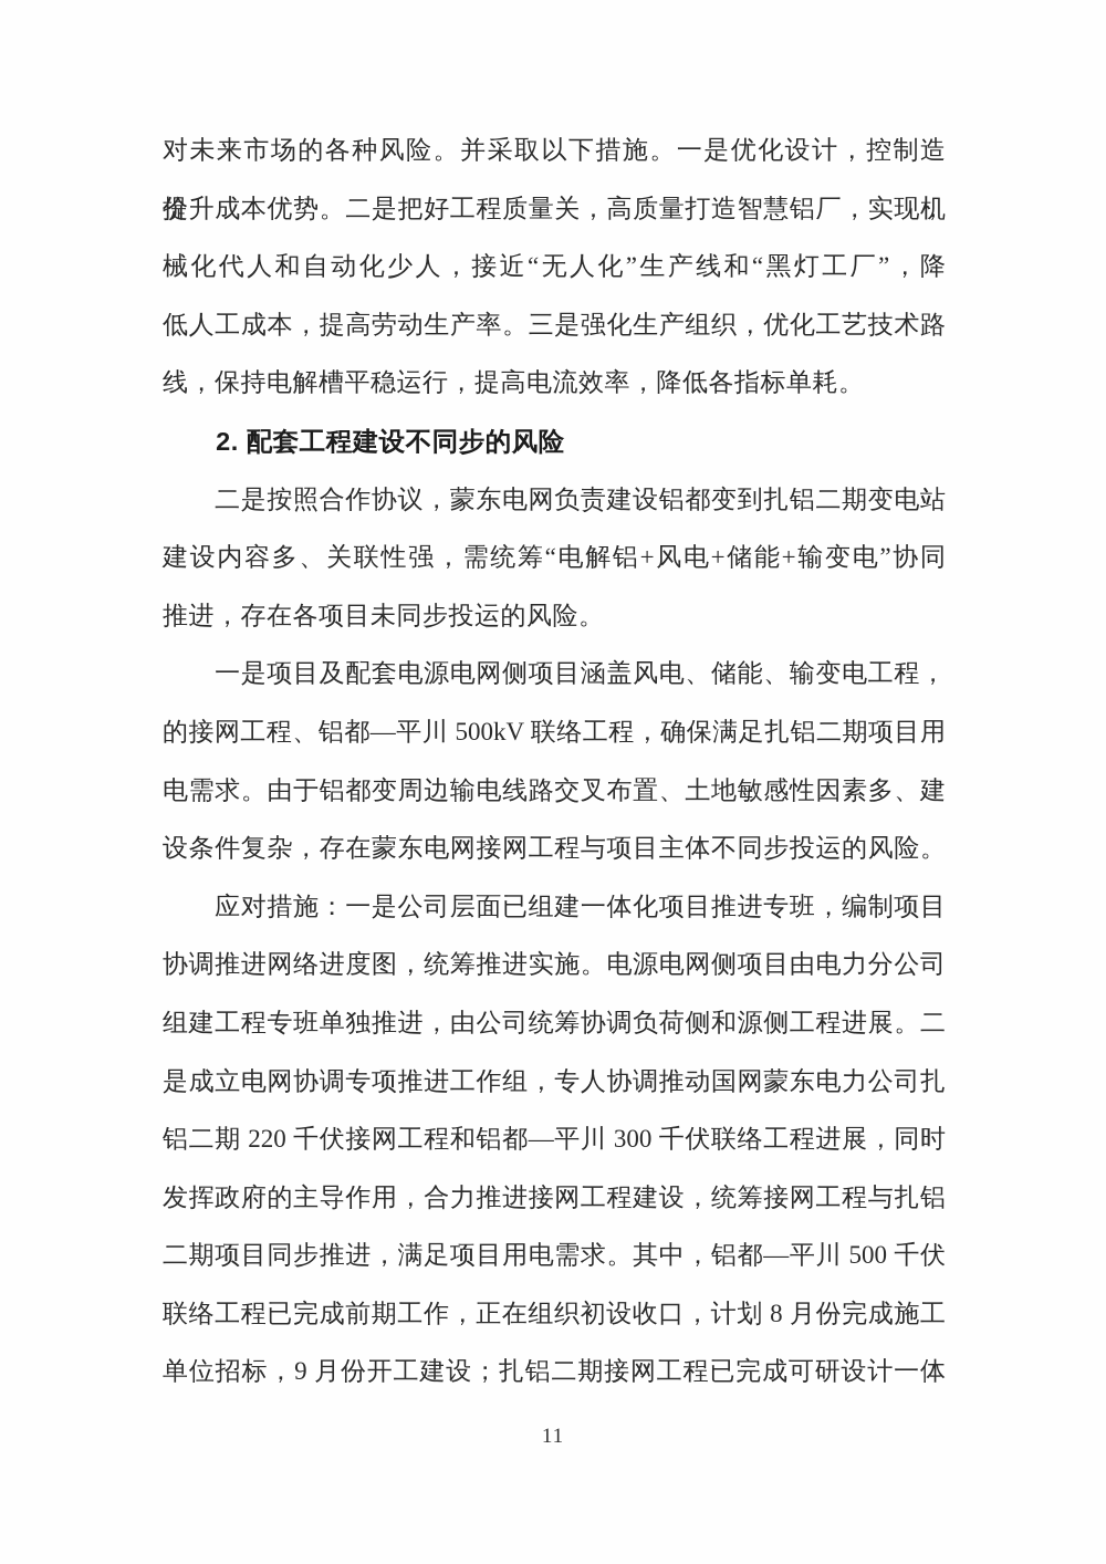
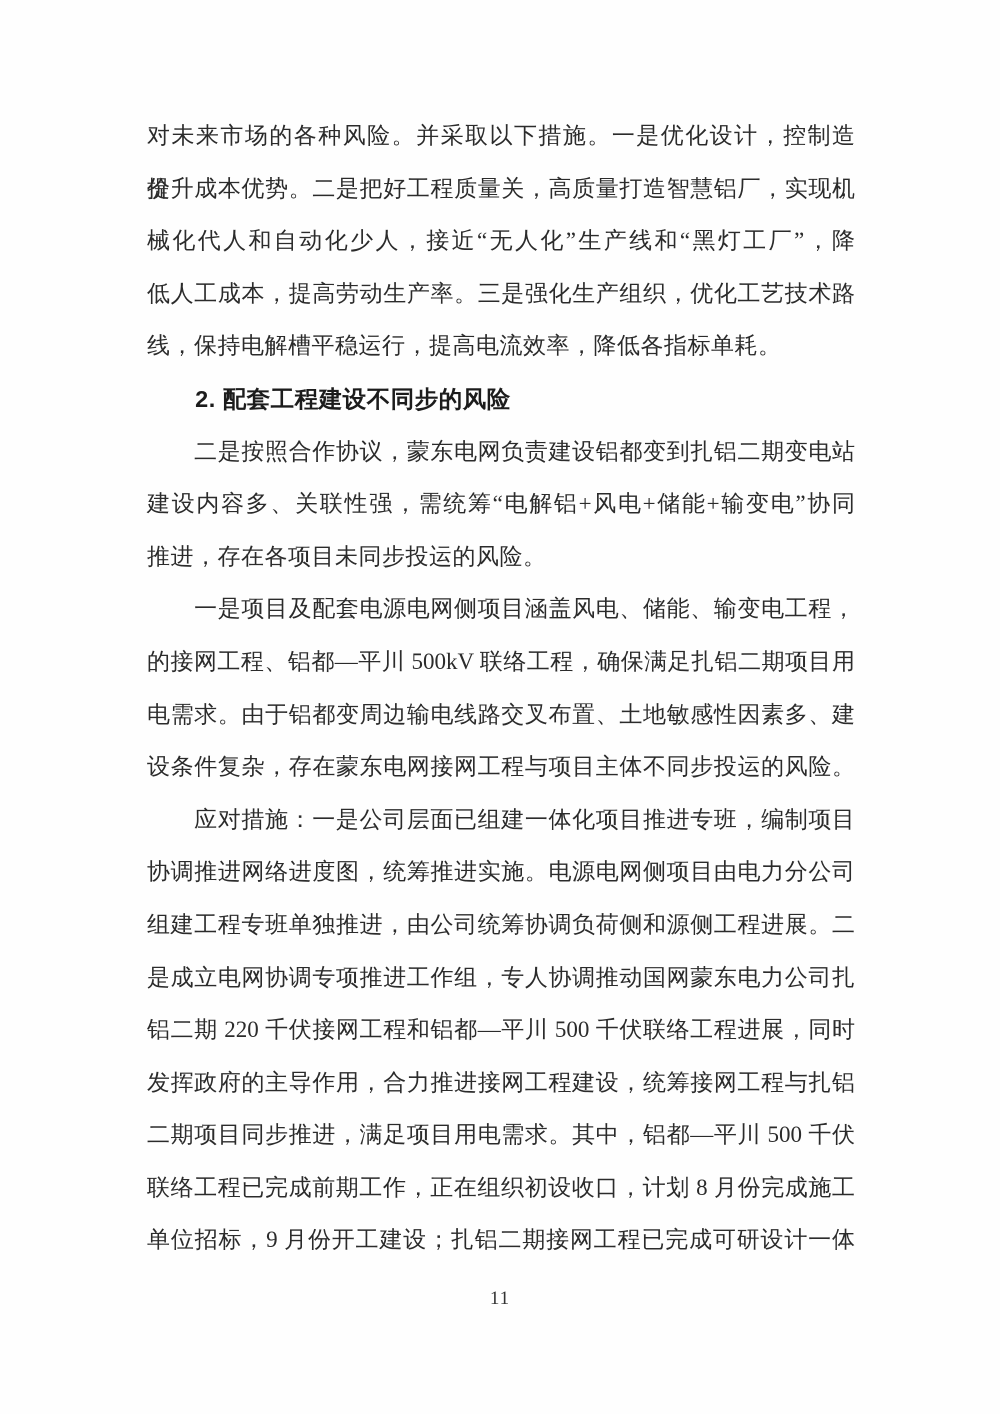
  对未来市场的各种风险。并采取以下措施。一是优化设计，控制造价，
  提升成本优势。二是把好工程质量关，高质量打造智慧铝厂，实现机
  械化代人和自动化少人，接近“无人化”生产线和“黑灯工厂”，降
  低人工成本，提高劳动生产率。三是强化生产组织，优化工艺技术路
  线，保持电解槽平稳运行，提高电流效率，降低各指标单耗。
  2. 配套工程建设不同步的风险
  二是按照合作协议，蒙东电网负责建设铝都变到扎铝二期变电站
  建设内容多、关联性强，需统筹“电解铝+风电+储能+输变电”协同
  推进，存在各项目未同步投运的风险。
  一是项目及配套电源电网侧项目涵盖风电、储能、输变电工程，
  的接网工程、铝都—平川 500kV 联络工程，确保满足扎铝二期项目用
  电需求。由于铝都变周边输电线路交叉布置、土地敏感性因素多、建
  设条件复杂，存在蒙东电网接网工程与项目主体不同步投运的风险。
  应对措施：一是公司层面已组建一体化项目推进专班，编制项目
  协调推进网络进度图，统筹推进实施。电源电网侧项目由电力分公司
  组建工程专班单独推进，由公司统筹协调负荷侧和源侧工程进展。二
  是成立电网协调专项推进工作组，专人协调推动国网蒙东电力公司扎
- 铝二期 220 千伏接网工程和铝都—平川 300 千伏联络工程进展，同时
+ 铝二期 220 千伏接网工程和铝都—平川 500 千伏联络工程进展，同时
  发挥政府的主导作用，合力推进接网工程建设，统筹接网工程与扎铝
  二期项目同步推进，满足项目用电需求。其中，铝都—平川 500 千伏
  联络工程已完成前期工作，正在组织初设收口，计划 8 月份完成施工
  单位招标，9 月份开工建设；扎铝二期接网工程已完成可研设计一体
  11
